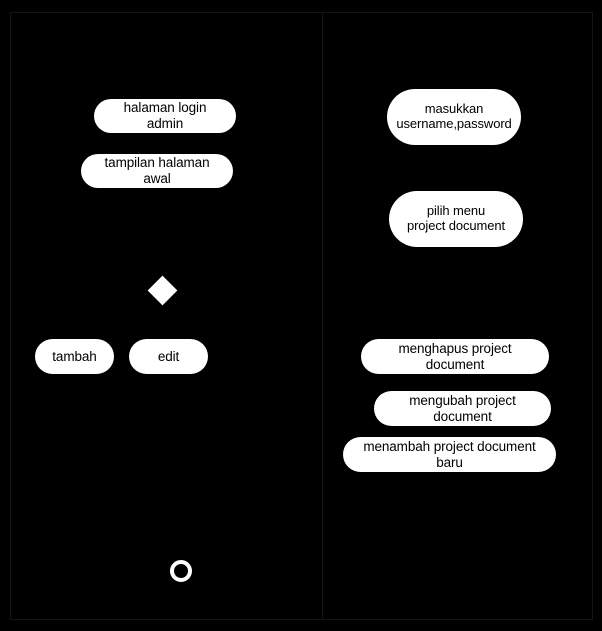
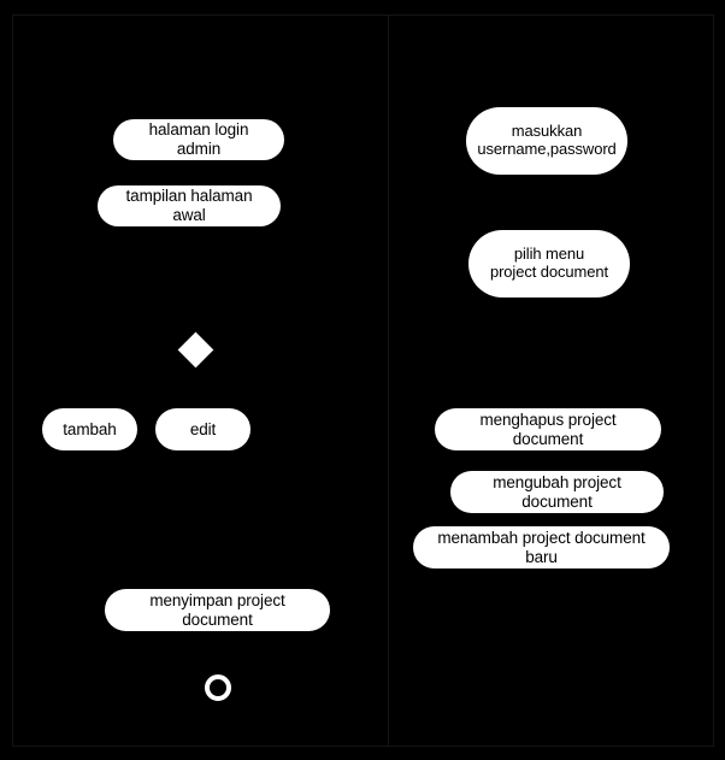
  halaman login admin
  tampilan halaman awal
  tambah
  edit
+ menyimpan project document
  masukkan
  username,password
  pilih menu
  project document
  menghapus project document
  mengubah project document
  menambah project document baru
